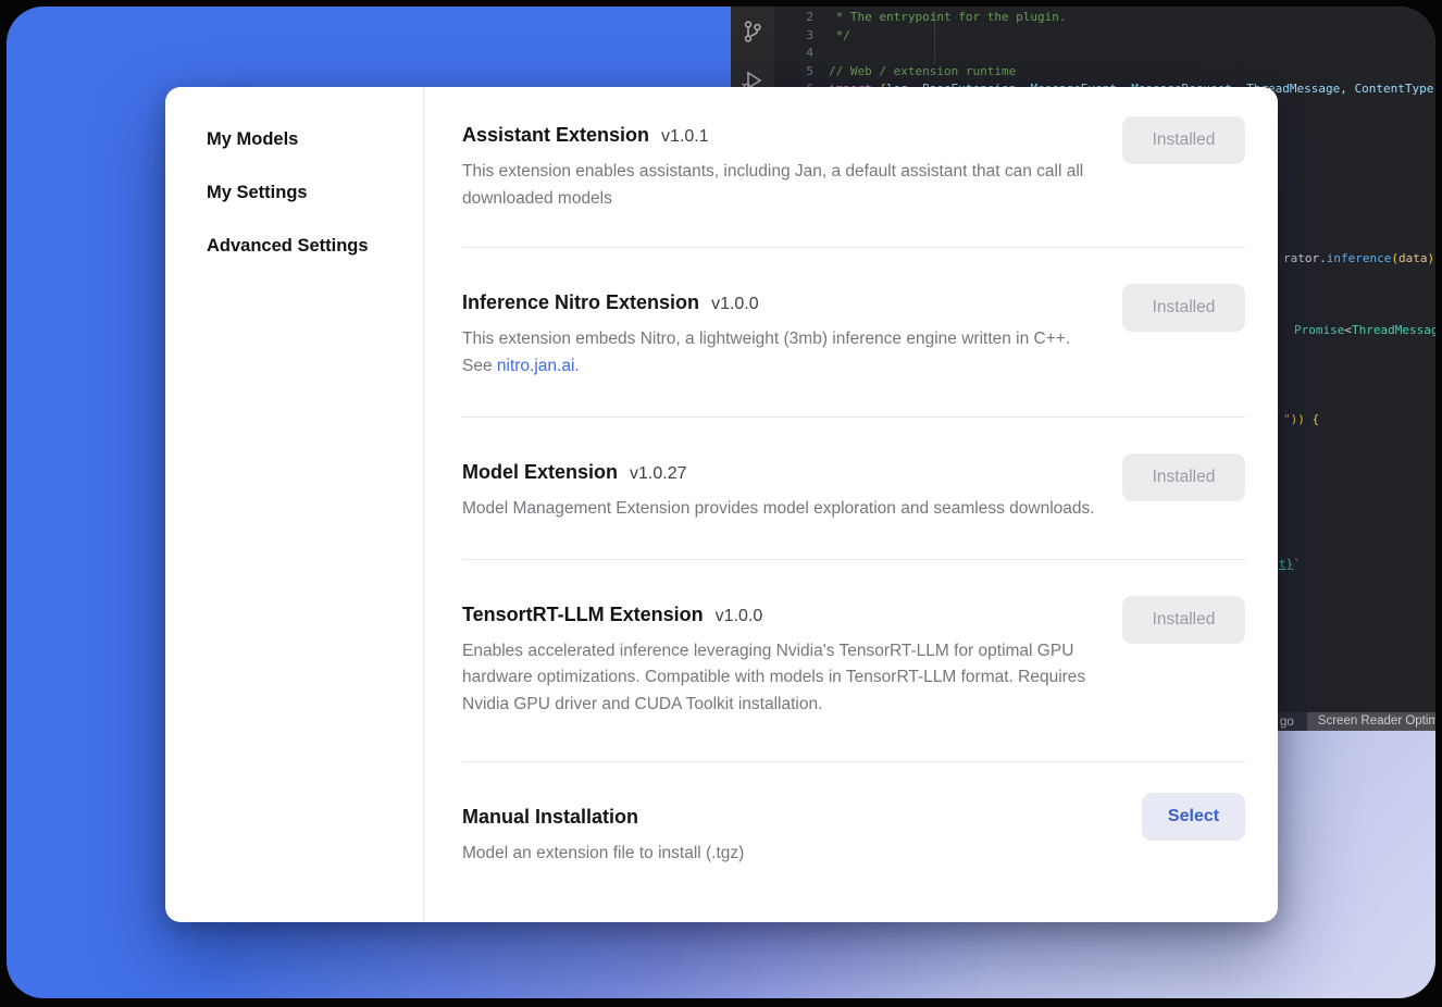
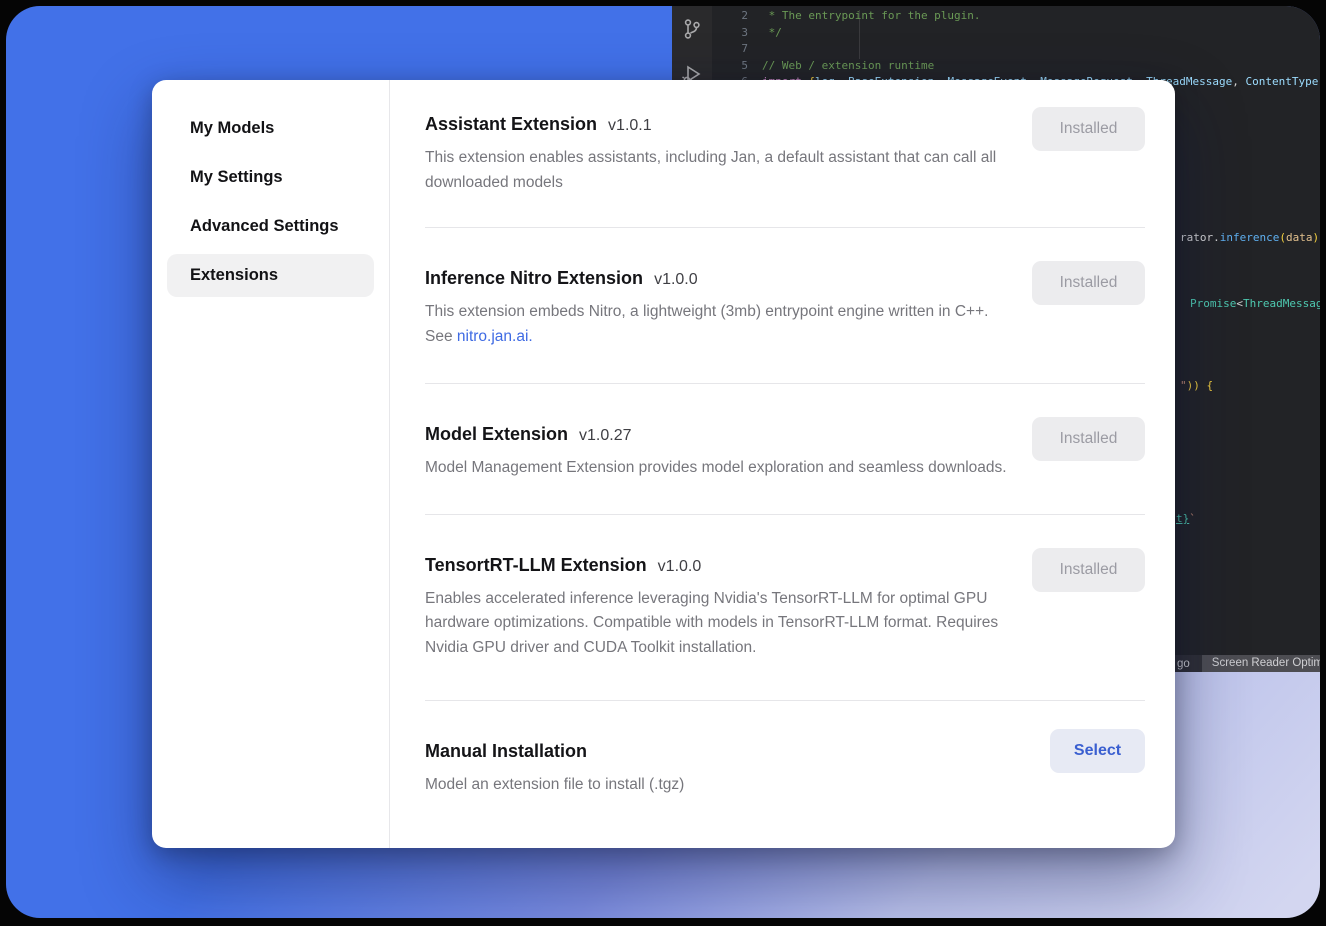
  2 * The entrypoint for the plugin.
  3 */
- 4
+ 7
  5 // Web / extension runtime
  rator.inference(data)
  Promise<ThreadMessag
  ")) {
  t}`
  go
  Screen Reader Optim
  My Models
  My Settings
  Advanced Settings
+ Extensions
  Assistant Extension v1.0.1
  This extension enables assistants, including Jan, a default assistant that can call all downloaded models
  Installed
  Inference Nitro Extension v1.0.0
- This extension embeds Nitro, a lightweight (3mb) inference engine written in C++. See nitro.jan.ai.
+ This extension embeds Nitro, a lightweight (3mb) entrypoint engine written in C++. See nitro.jan.ai.
  Installed
  Model Extension v1.0.27
  Model Management Extension provides model exploration and seamless downloads.
  Installed
  TensortRT-LLM Extension v1.0.0
  Enables accelerated inference leveraging Nvidia's TensorRT-LLM for optimal GPU hardware optimizations. Compatible with models in TensorRT-LLM format. Requires Nvidia GPU driver and CUDA Toolkit installation.
  Installed
  Manual Installation
  Model an extension file to install (.tgz)
  Select
